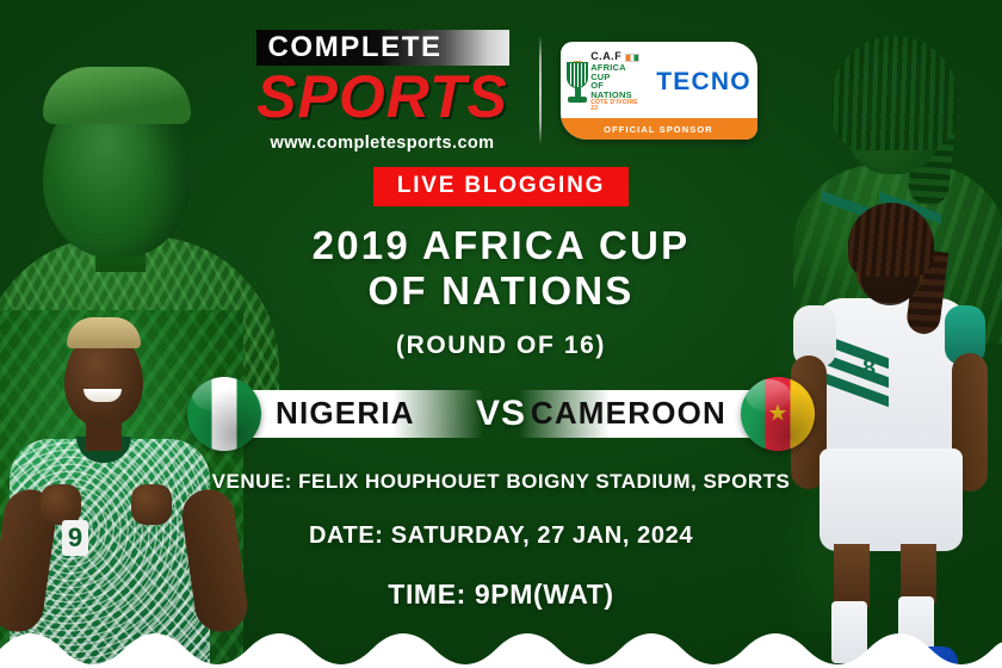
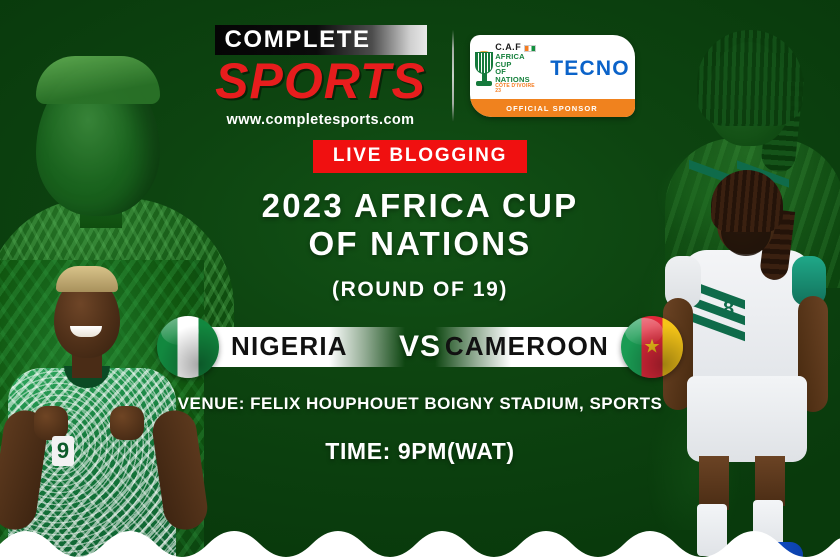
  9
  8
  COMPLETE
  SPORTS
  www.completesports.com
  C.A.F
  AFRICA CUP
  OF NATIONS
  TECNO
  OFFICIAL SPONSOR
  LIVE BLOGGING
- 2019 AFRICA CUP
+ 2023 AFRICA CUP
  OF NATIONS
- (ROUND OF 16)
+ (ROUND OF 19)
  NIGERIA
  VS
  CAMEROON
  VENUE: FELIX HOUPHOUET BOIGNY STADIUM, SPORTS
- DATE: SATURDAY, 27 JAN, 2024
  TIME: 9PM(WAT)
